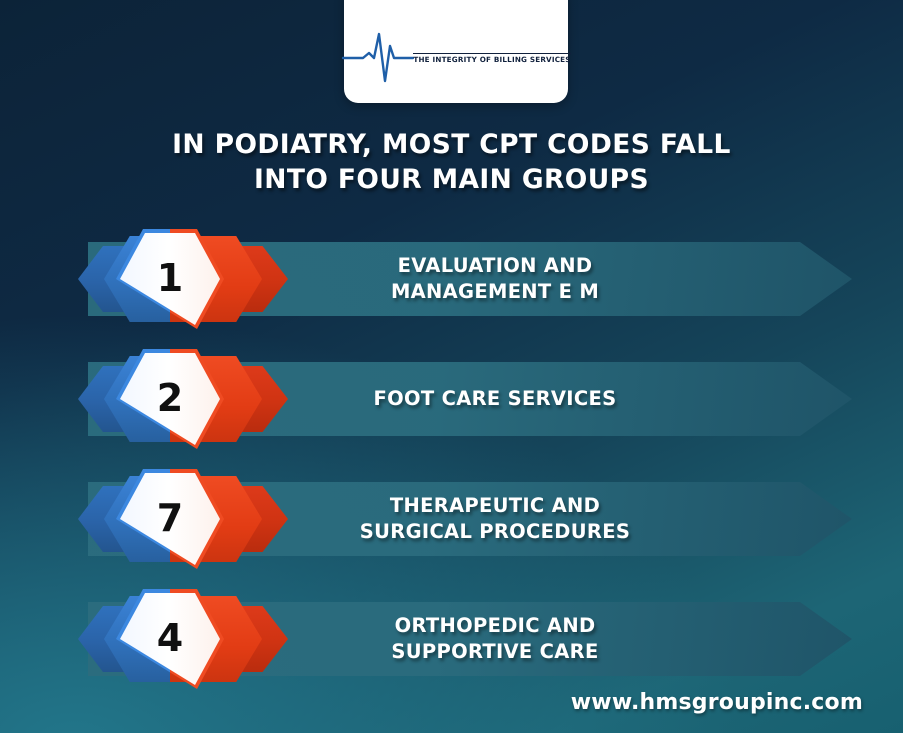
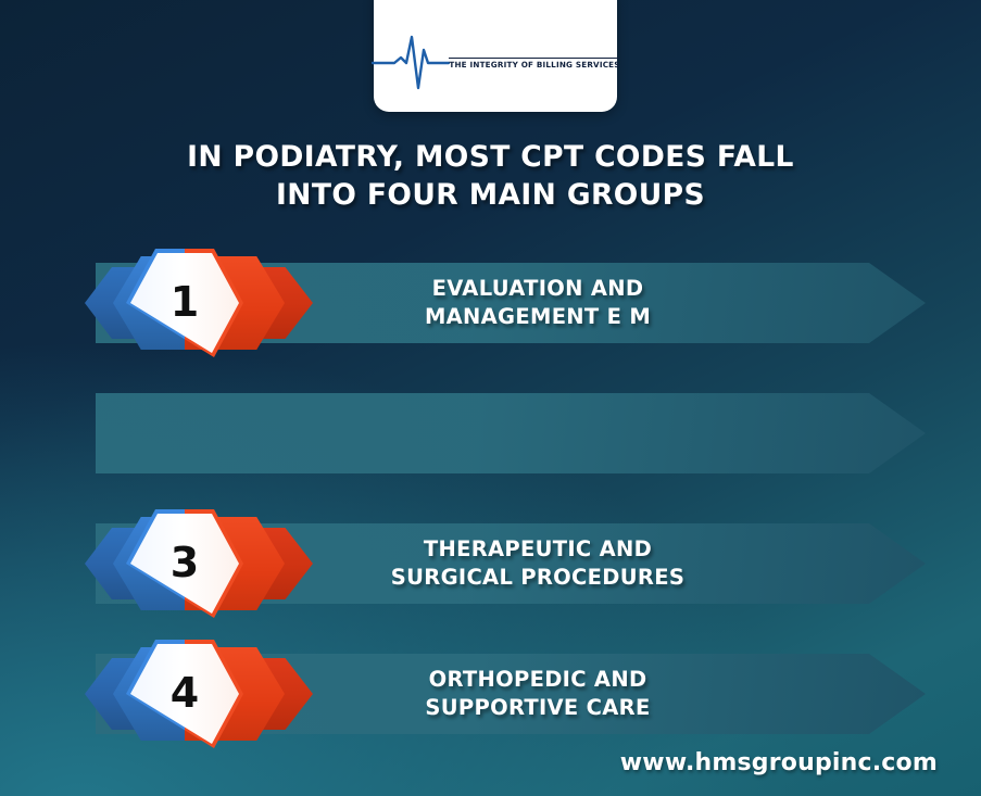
  THE INTEGRITY OF BILLING SERVICES
  IN PODIATRY, MOST CPT CODES FALL
  INTO FOUR MAIN GROUPS
  EVALUATION AND
  MANAGEMENT E M
  1
- FOOT CARE SERVICES
- 2
  THERAPEUTIC AND
  SURGICAL PROCEDURES
- 7
+ 3
  ORTHOPEDIC AND
  SUPPORTIVE CARE
  4
  www.hmsgroupinc.com
